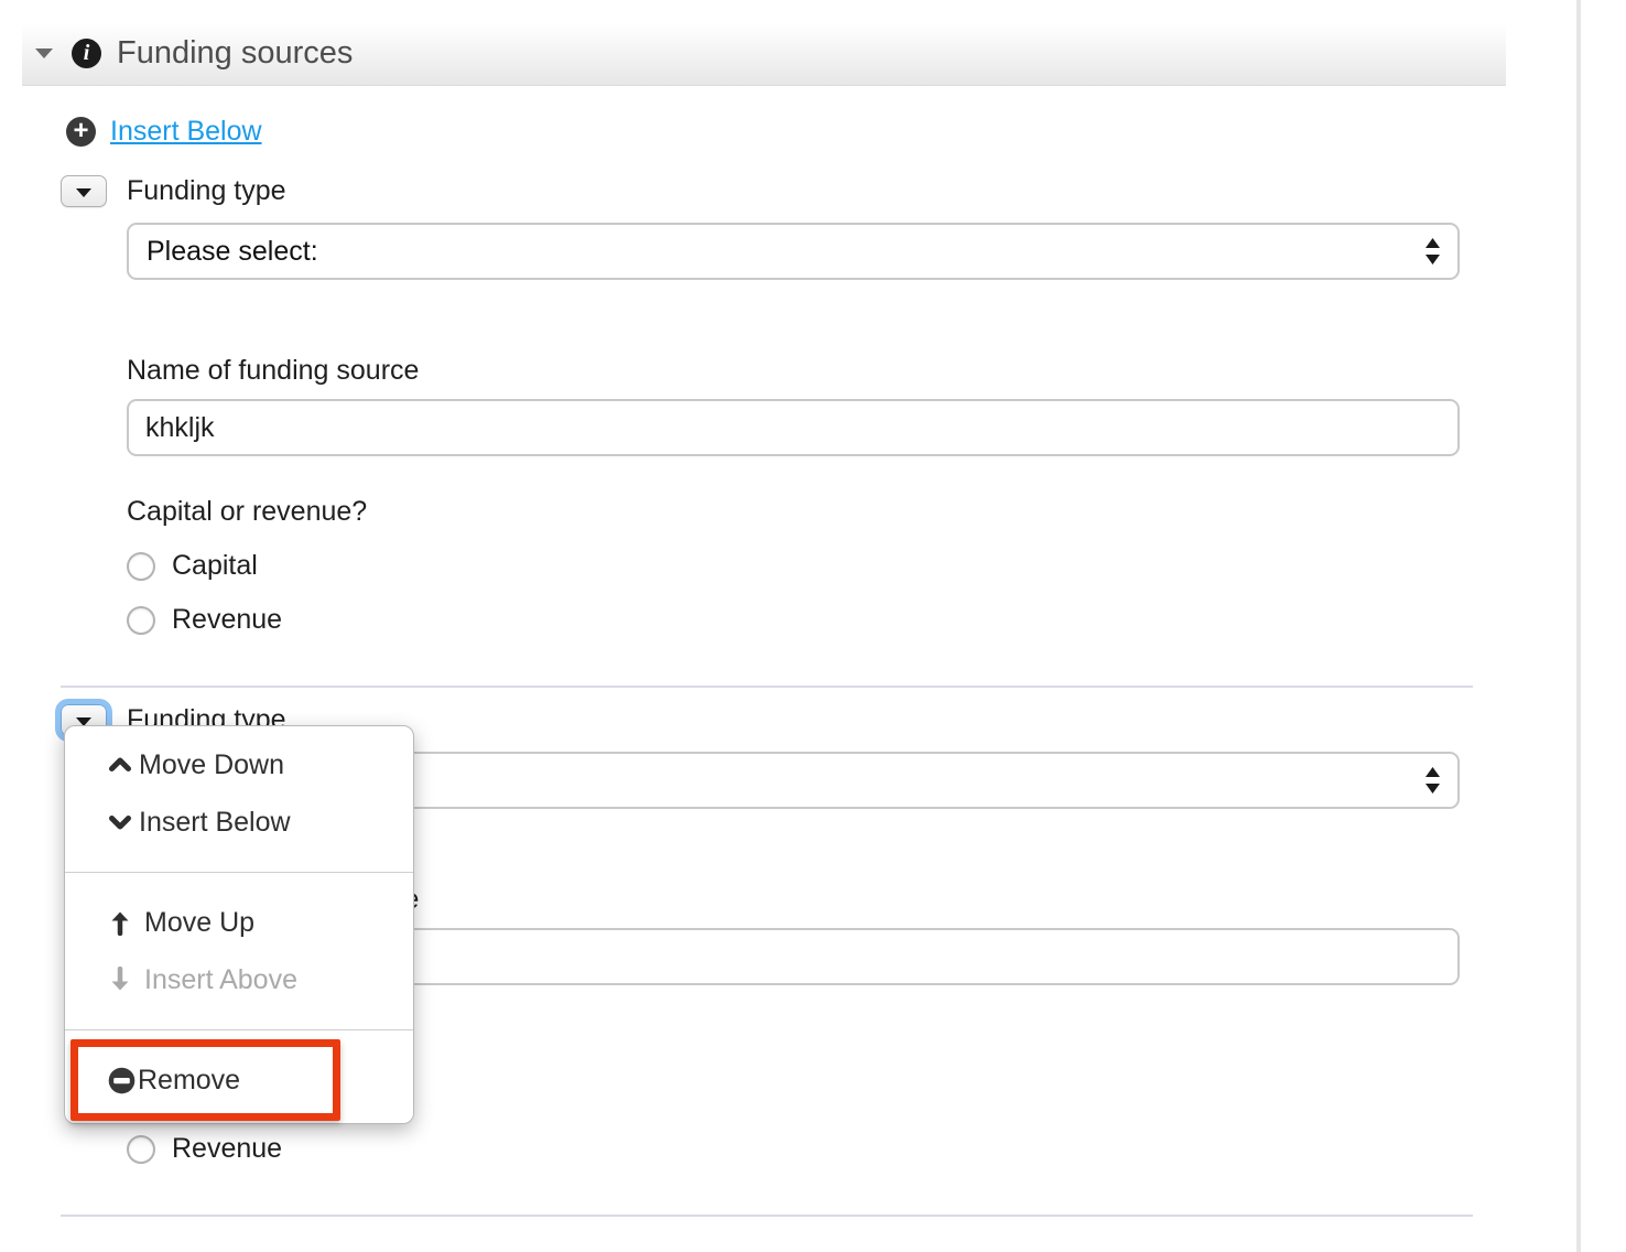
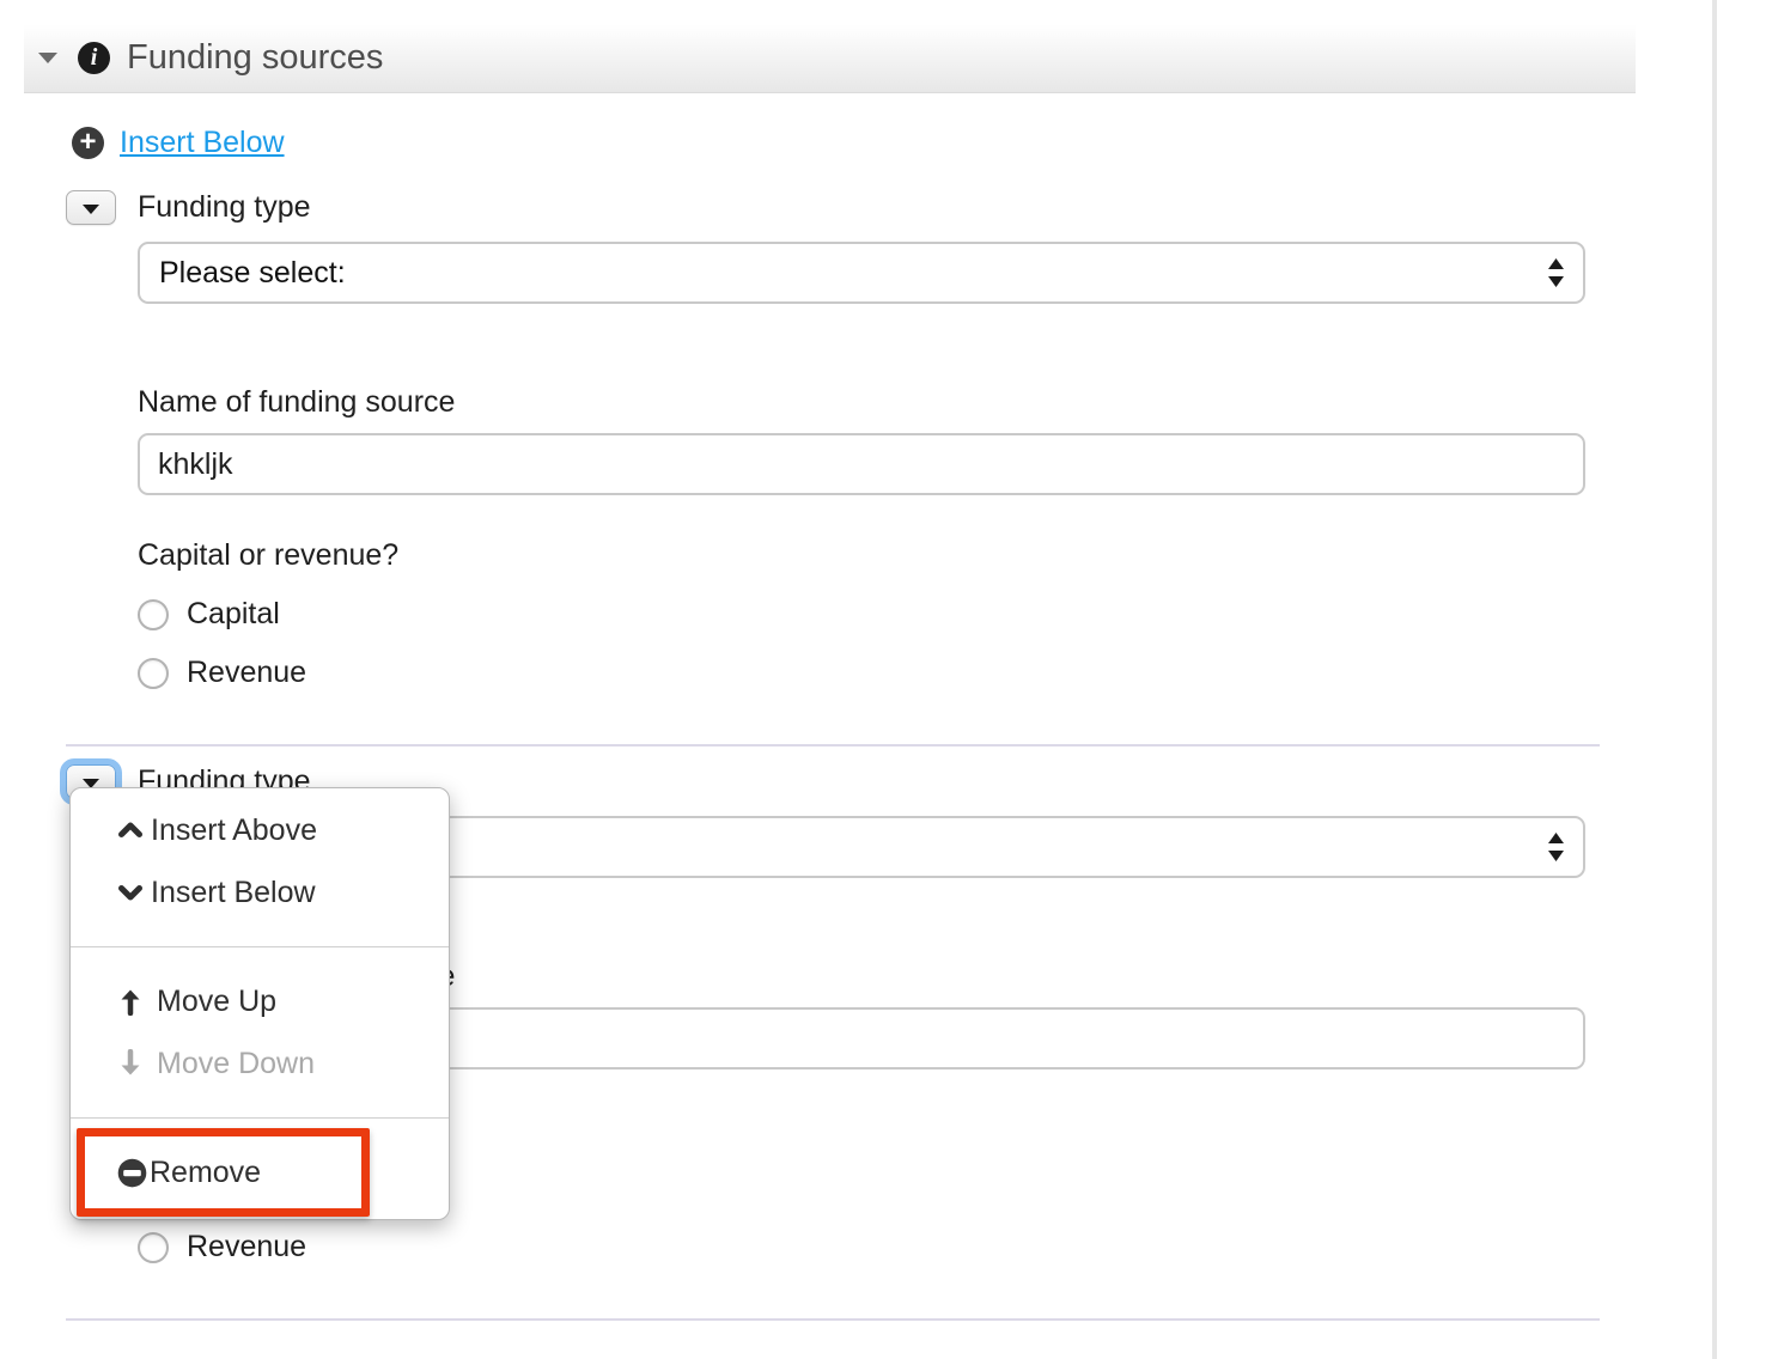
  i
  Funding sources
  +
  Insert Below
  Funding type
  Please select:
  Name of funding source
  khkljk
  Capital or revenue?
  Capital
  Revenue
  Funding type
  Revenue
- Move Down
+ Insert Above
  Insert Below
  Move Up
- Insert Above
+ Move Down
  Remove
